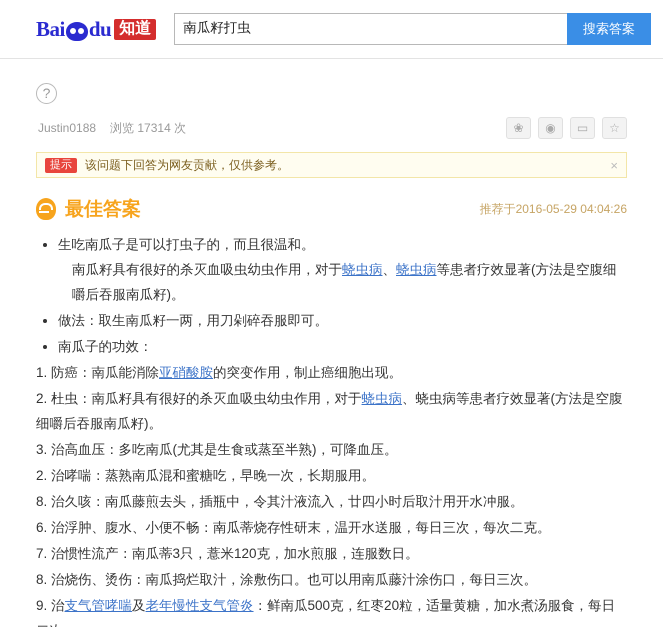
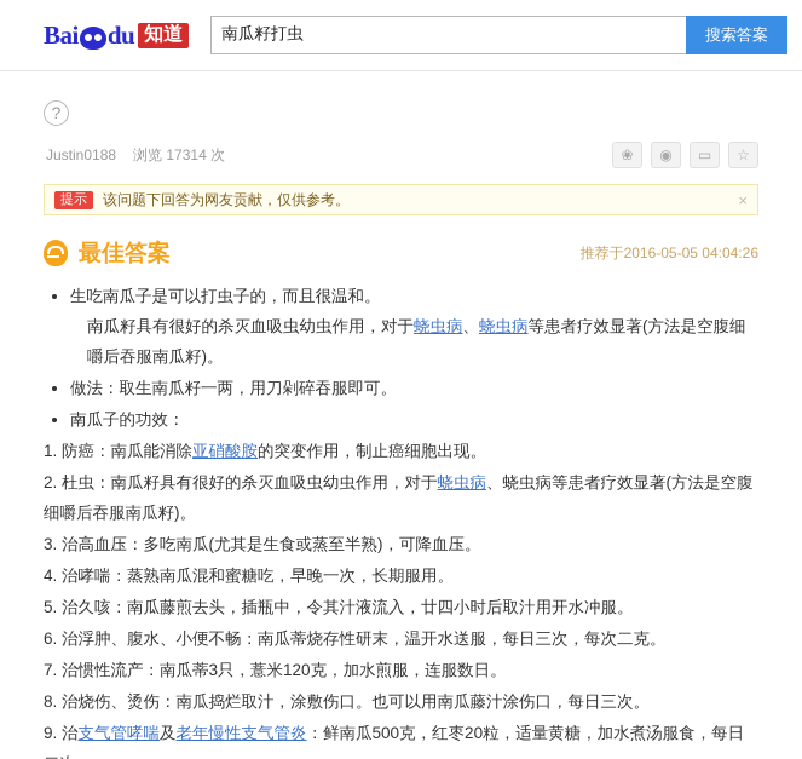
  Bai
  du
  知道
  南瓜籽打虫
  搜索答案
  ?
  Justin0188
  浏览 17314 次
  ❀
  ◉
  ▭
  ☆
  提示
  该问题下回答为网友贡献，仅供参考。
  ×
  最佳答案
- 推荐于2016-05-29 04:04:26
+ 推荐于2016-05-05 04:04:26
  生吃南瓜子是可以打虫子的，而且很温和。
  南瓜籽具有很好的杀灭血吸虫幼虫作用，对于蛲虫病、蛲虫病等患者疗效显著(方法是空腹细嚼后吞服南瓜籽)。
  做法：取生南瓜籽一两，用刀剁碎吞服即可。
  南瓜子的功效：
  1. 防癌：南瓜能消除亚硝酸胺的突变作用，制止癌细胞出现。
  2. 杜虫：南瓜籽具有很好的杀灭血吸虫幼虫作用，对于蛲虫病、蛲虫病等患者疗效显著(方法是空腹细嚼后吞服南瓜籽)。
  3. 治高血压：多吃南瓜(尤其是生食或蒸至半熟)，可降血压。
- 2. 治哮喘：蒸熟南瓜混和蜜糖吃，早晚一次，长期服用。
+ 4. 治哮喘：蒸熟南瓜混和蜜糖吃，早晚一次，长期服用。
- 8. 治久咳：南瓜藤煎去头，插瓶中，令其汁液流入，廿四小时后取汁用开水冲服。
+ 5. 治久咳：南瓜藤煎去头，插瓶中，令其汁液流入，廿四小时后取汁用开水冲服。
  6. 治浮肿、腹水、小便不畅：南瓜蒂烧存性研末，温开水送服，每日三次，每次二克。
  7. 治惯性流产：南瓜蒂3只，薏米120克，加水煎服，连服数日。
  8. 治烧伤、烫伤：南瓜捣烂取汁，涂敷伤口。也可以用南瓜藤汁涂伤口，每日三次。
  9. 治支气管哮喘及老年慢性支气管炎：鲜南瓜500克，红枣20粒，适量黄糖，加水煮汤服食，每日
